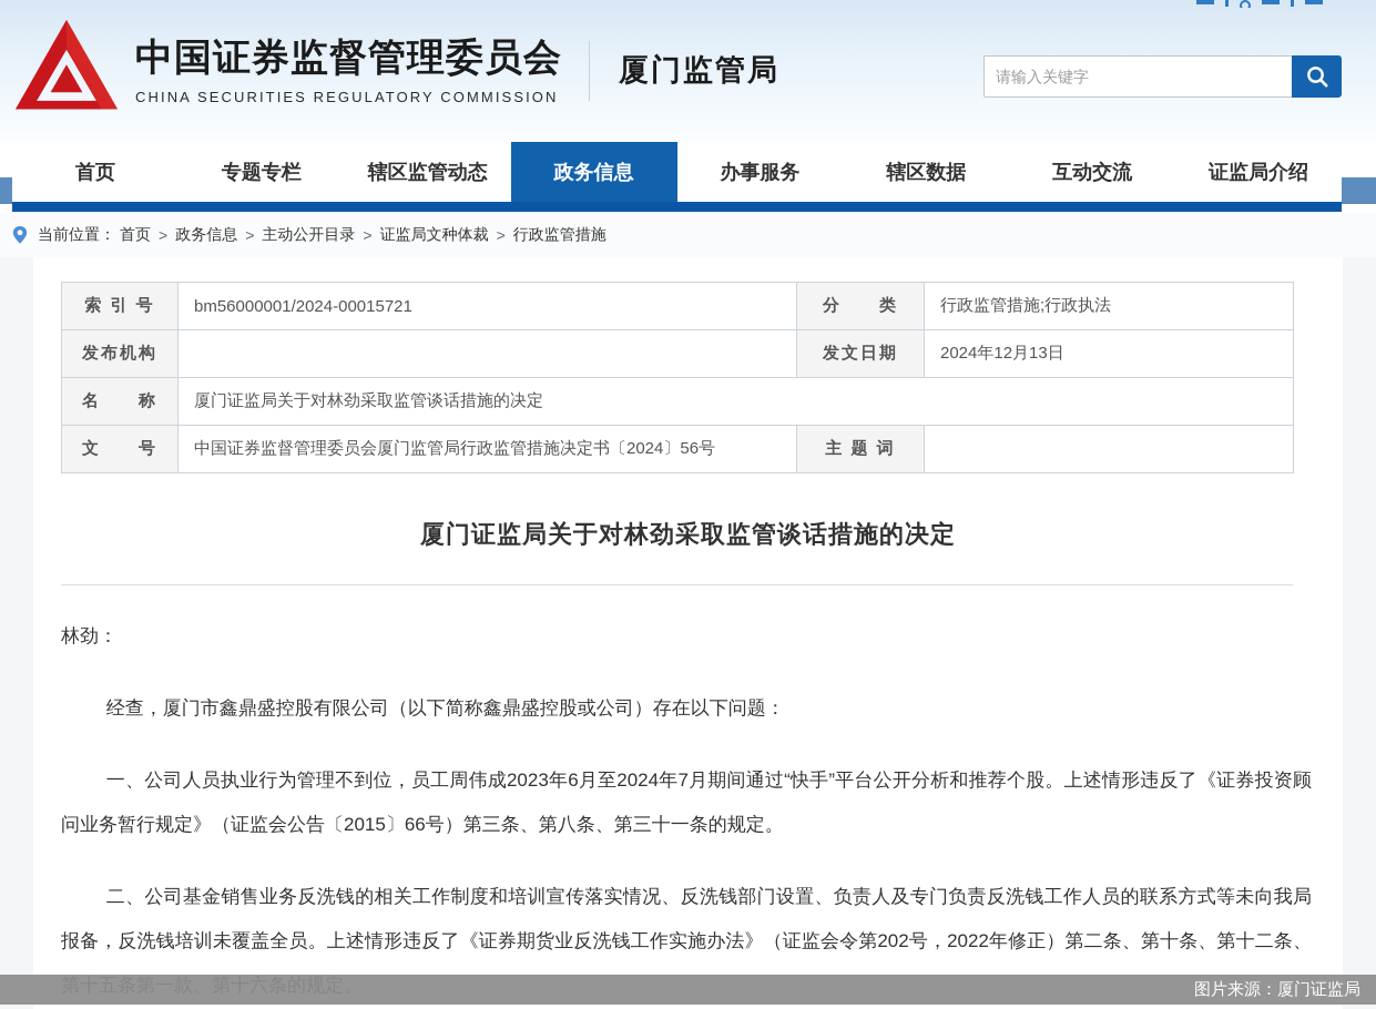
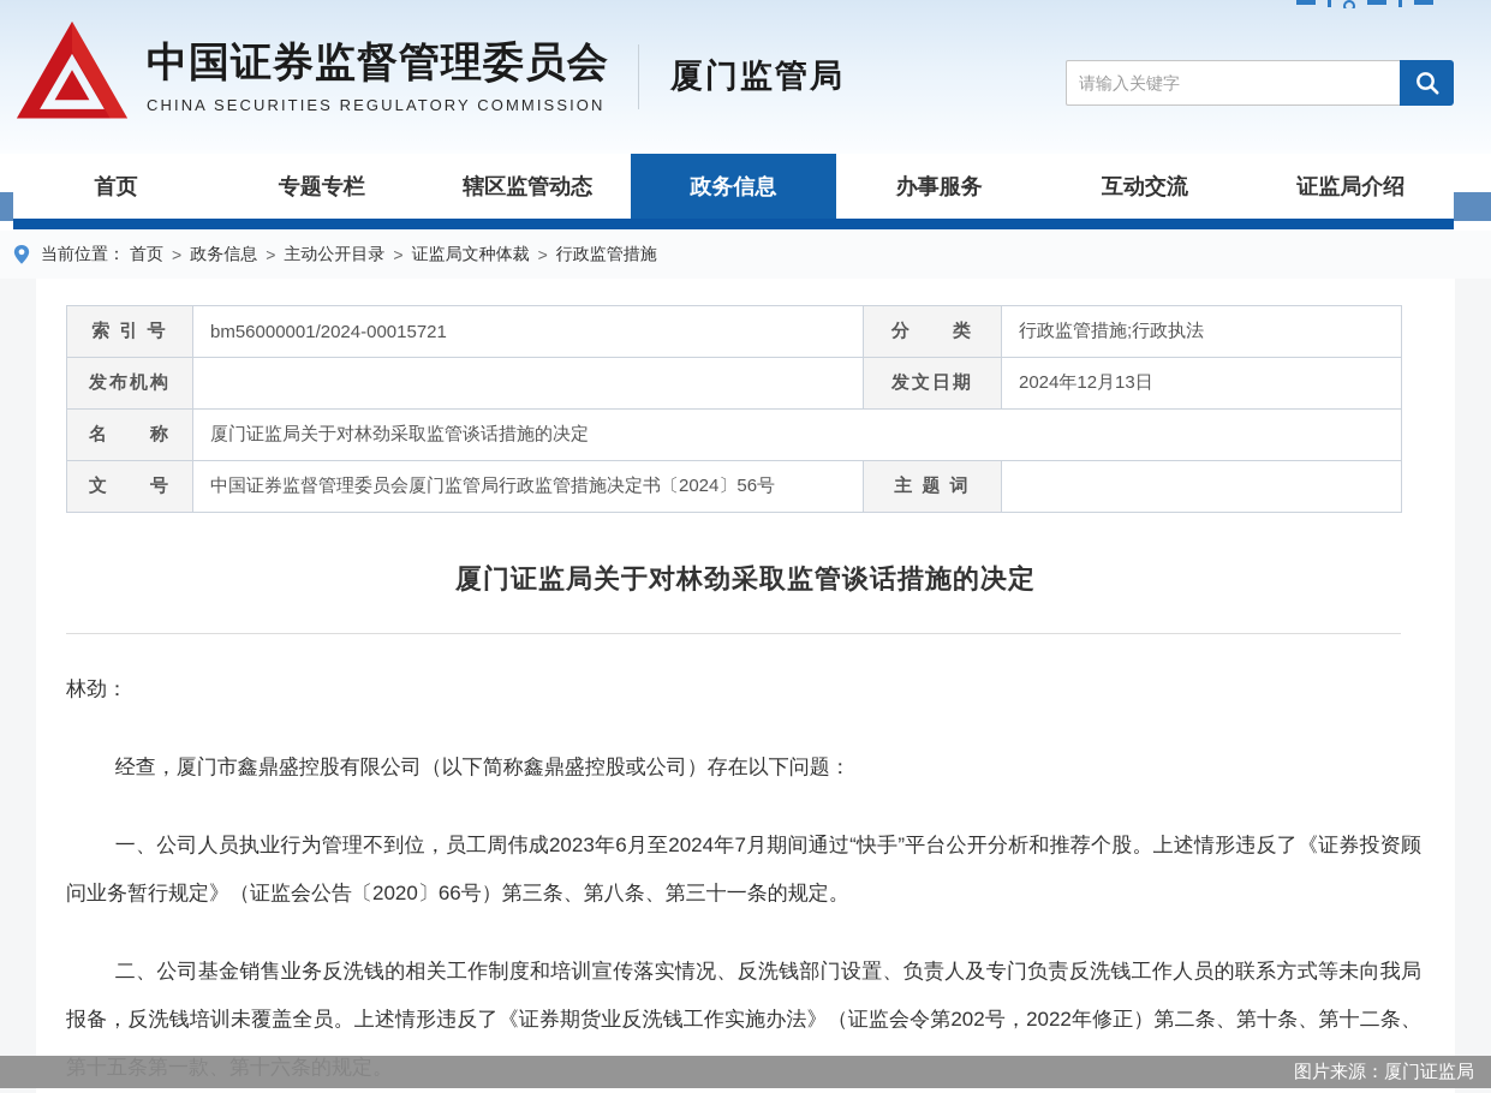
  中国证券监督管理委员会
  CHINA SECURITIES REGULATORY COMMISSION
  厦门监管局
  请输入关键字
  首页
  专题专栏
  辖区监管动态
  政务信息
  办事服务
- 辖区数据
  互动交流
  证监局介绍
  当前位置：
  首页
  >
  政务信息
  >
  主动公开目录
  >
  证监局文种体裁
  >
  行政监管措施
  索 引 号	bm56000001/2024-00015721	分 类	行政监管措施;行政执法
  发布机构		发文日期	2024年12月13日
  名 称	厦门证监局关于对林劲采取监管谈话措施的决定
  文 号	中国证券监督管理委员会厦门监管局行政监管措施决定书〔2024〕56号	主 题 词
  厦门证监局关于对林劲采取监管谈话措施的决定
  林劲：
  经查，厦门市鑫鼎盛控股有限公司（以下简称鑫鼎盛控股或公司）存在以下问题：
- 一、公司人员执业行为管理不到位，员工周伟成2023年6月至2024年7月期间通过“快手”平台公开分析和推荐个股。上述情形违反了《证券投资顾问业务暂行规定》（证监会公告〔2015〕66号）第三条、第八条、第三十一条的规定。
+ 一、公司人员执业行为管理不到位，员工周伟成2023年6月至2024年7月期间通过“快手”平台公开分析和推荐个股。上述情形违反了《证券投资顾问业务暂行规定》（证监会公告〔2020〕66号）第三条、第八条、第三十一条的规定。
  二、公司基金销售业务反洗钱的相关工作制度和培训宣传落实情况、反洗钱部门设置、负责人及专门负责反洗钱工作人员的联系方式等未向我局报备，反洗钱培训未覆盖全员。上述情形违反了《证券期货业反洗钱工作实施办法》（证监会令第202号，2022年修正）第二条、第十条、第十二条、
  图片来源：厦门证监局
